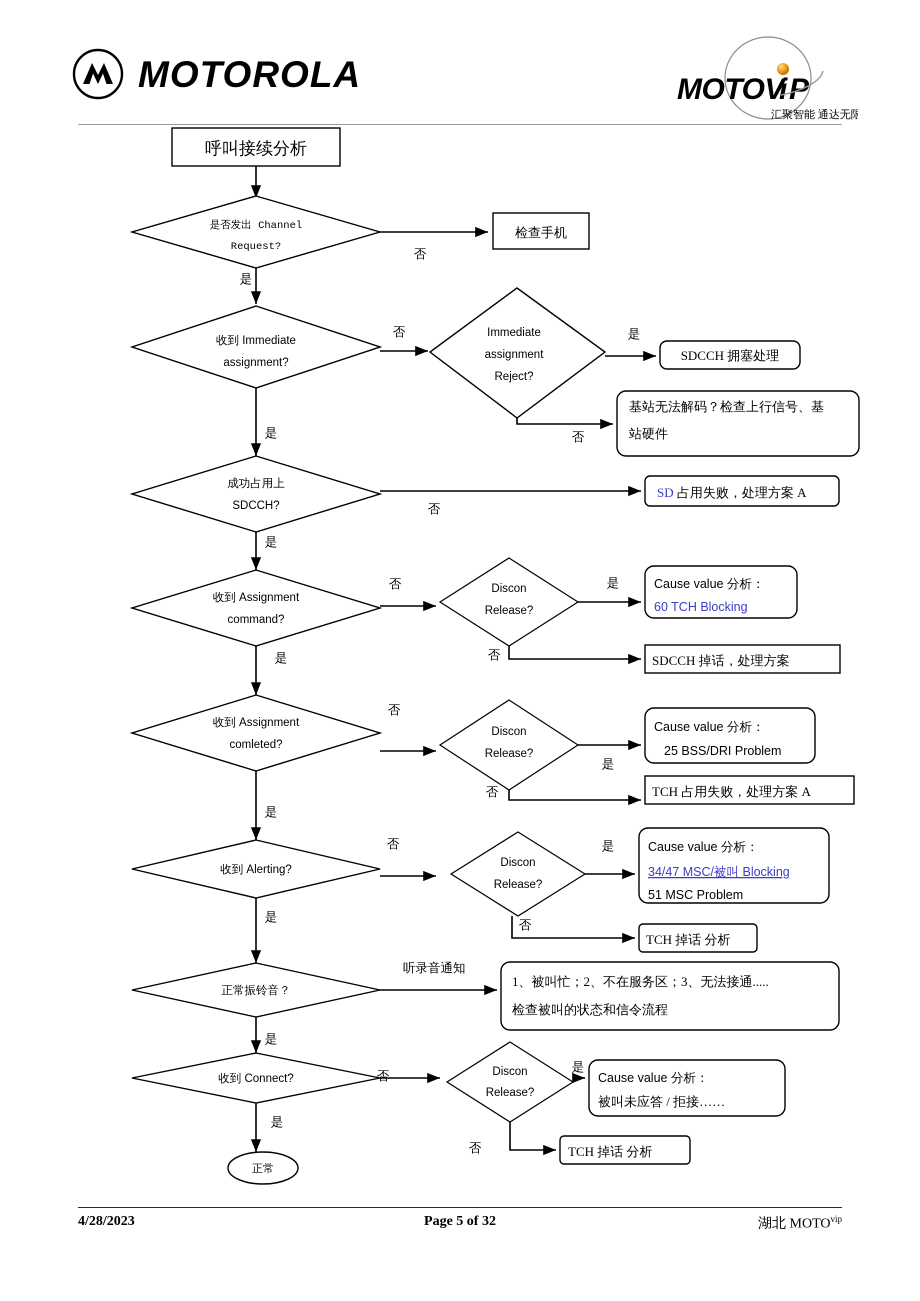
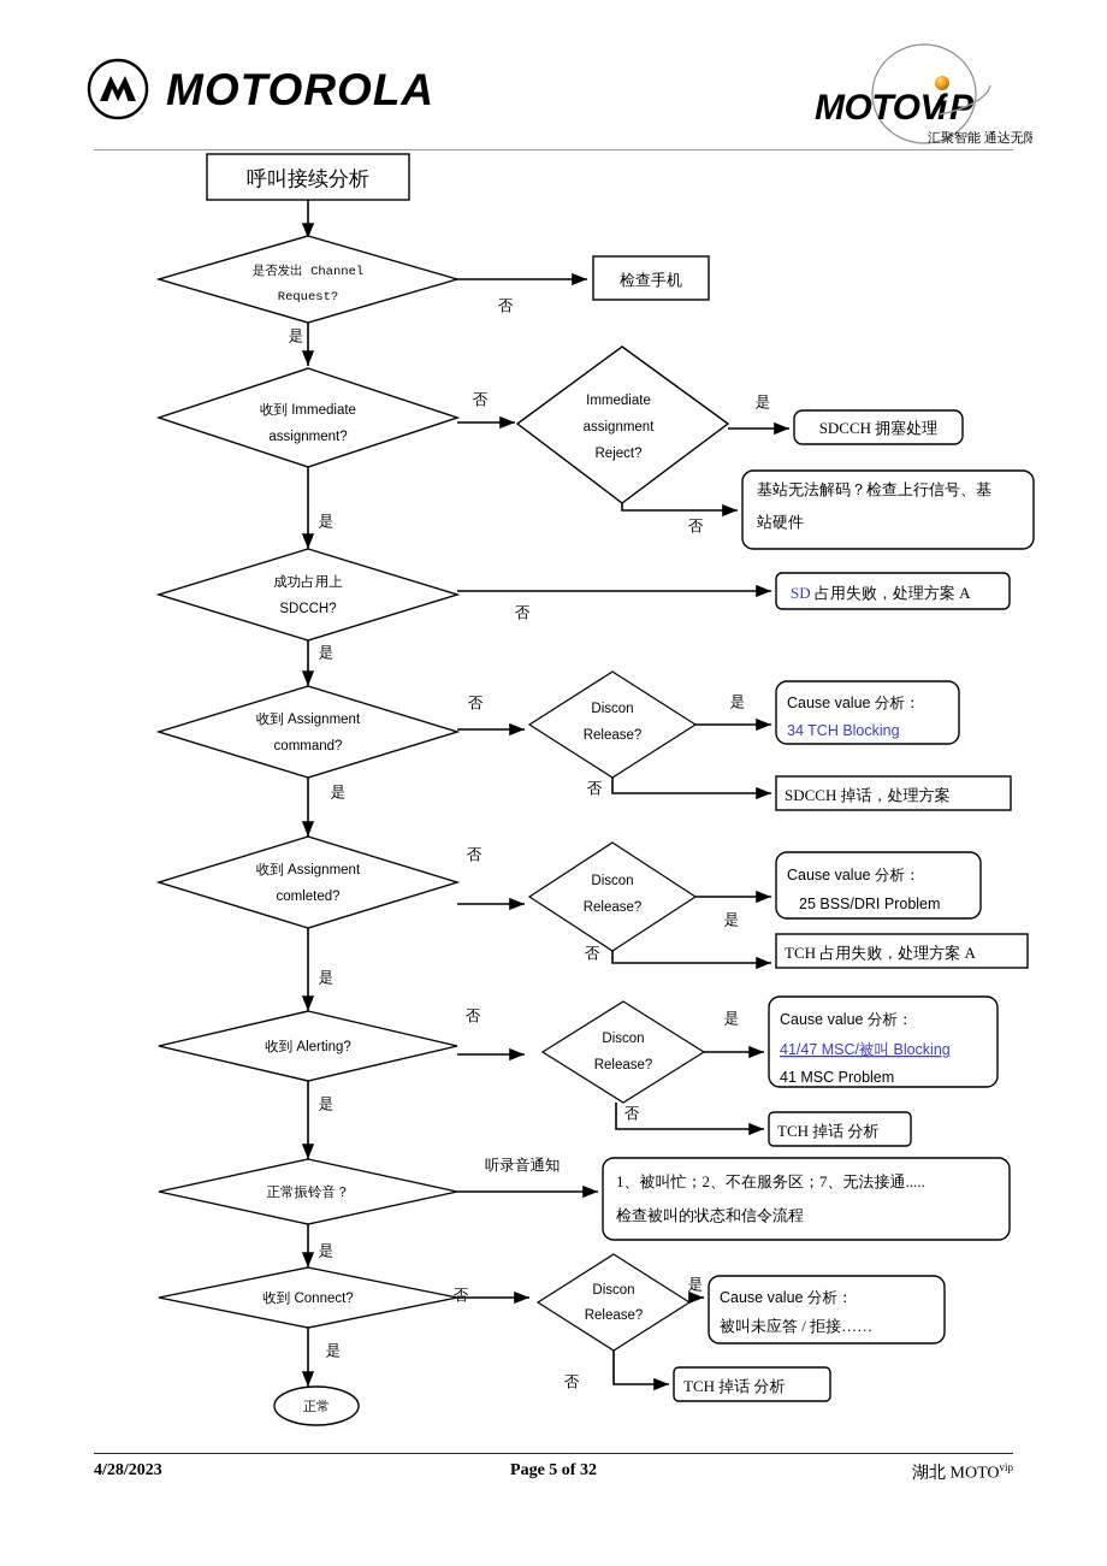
  MOTOROLA
  MOTOV
  i
  汇聚智能 通达无限
  呼叫接续分析
  是否发出 Channel
  Request?
  否
  检查手机
  是
  收到 Immediate
  assignment?
  否
  Immediate
  assignment
  Reject?
  是
  SDCCH 拥塞处理
  否
  基站无法解码？检查上行信号、基
  站硬件
  是
  成功占用上
  SDCCH?
  否
  SD 占用失败，处理方案 A
  是
  收到 Assignment
  command?
  否
  Discon
  Release?
  是
  Cause value 分析：
- 60 TCH Blocking
+ 34 TCH Blocking
  否
  SDCCH 掉话，处理方案
  是
  收到 Assignment
  comleted?
  否
  Discon
  Release?
  是
  Cause value 分析：
  25 BSS/DRI Problem
  否
  TCH 占用失败，处理方案 A
  是
  收到 Alerting?
  否
  Discon
  Release?
  是
  Cause value 分析：
- 34/47 MSC/被叫 Blocking
+ 41/47 MSC/被叫 Blocking
- 51 MSC Problem
+ 41 MSC Problem
  否
  TCH 掉话 分析
  是
  正常振铃音？
  听录音通知
- 1、被叫忙；2、不在服务区；3、无法接通.....
+ 1、被叫忙；2、不在服务区；7、无法接通.....
  检查被叫的状态和信令流程
  是
  收到 Connect?
  否
  Discon
  Release?
  是
  Cause value 分析：
  被叫未应答 / 拒接……
  否
  TCH 掉话 分析
  是
  正常
  4/28/2023
  Page 5 of 32
  湖北 MOTOvip
